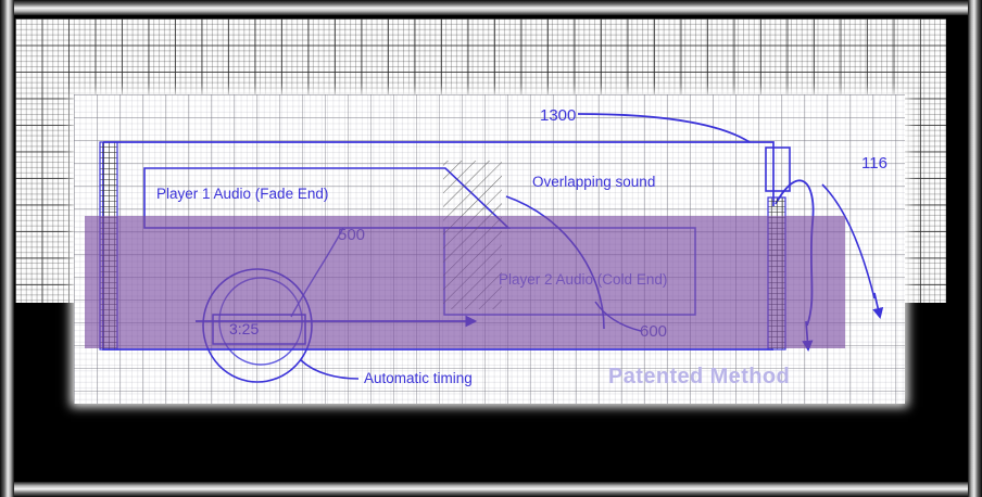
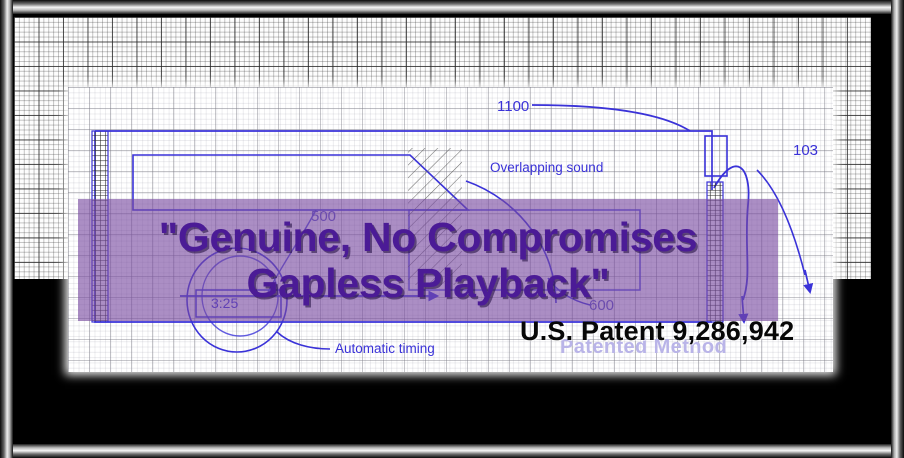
- Player 1 Audio (Fade End)
- Player 2 Audio (Cold End)
  Overlapping sound
  Automatic timing
  3:25
- 1300
+ 1100
  500
  600
- 116
+ 103
+ "Genuine, No Compromises
+ Gapless Playback"
  Patented Method
+ U.S. Patent 9,286,942
